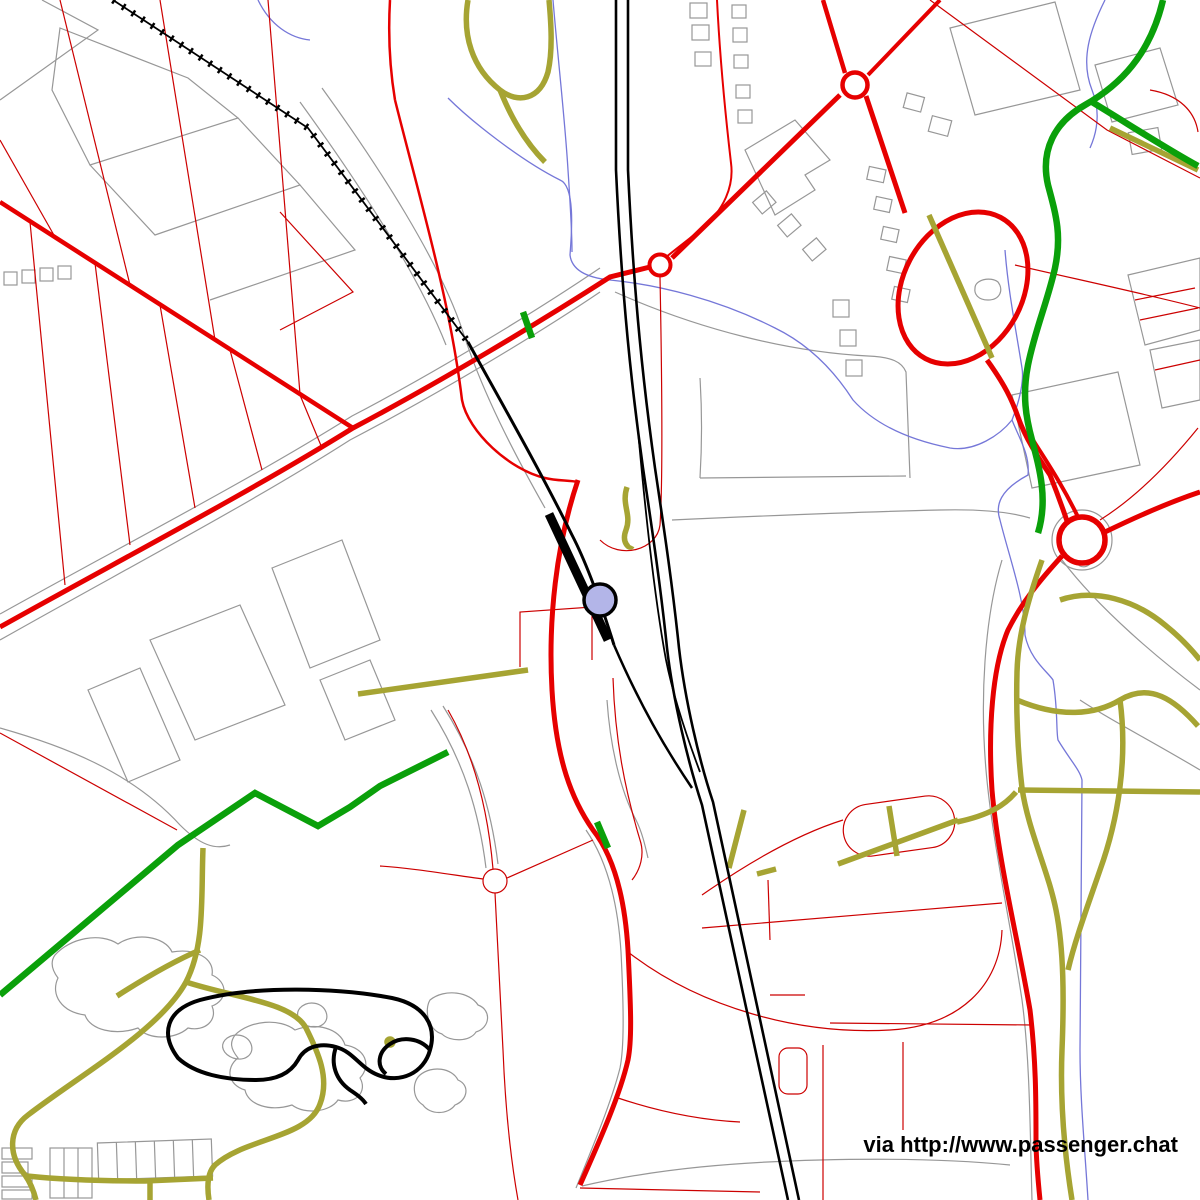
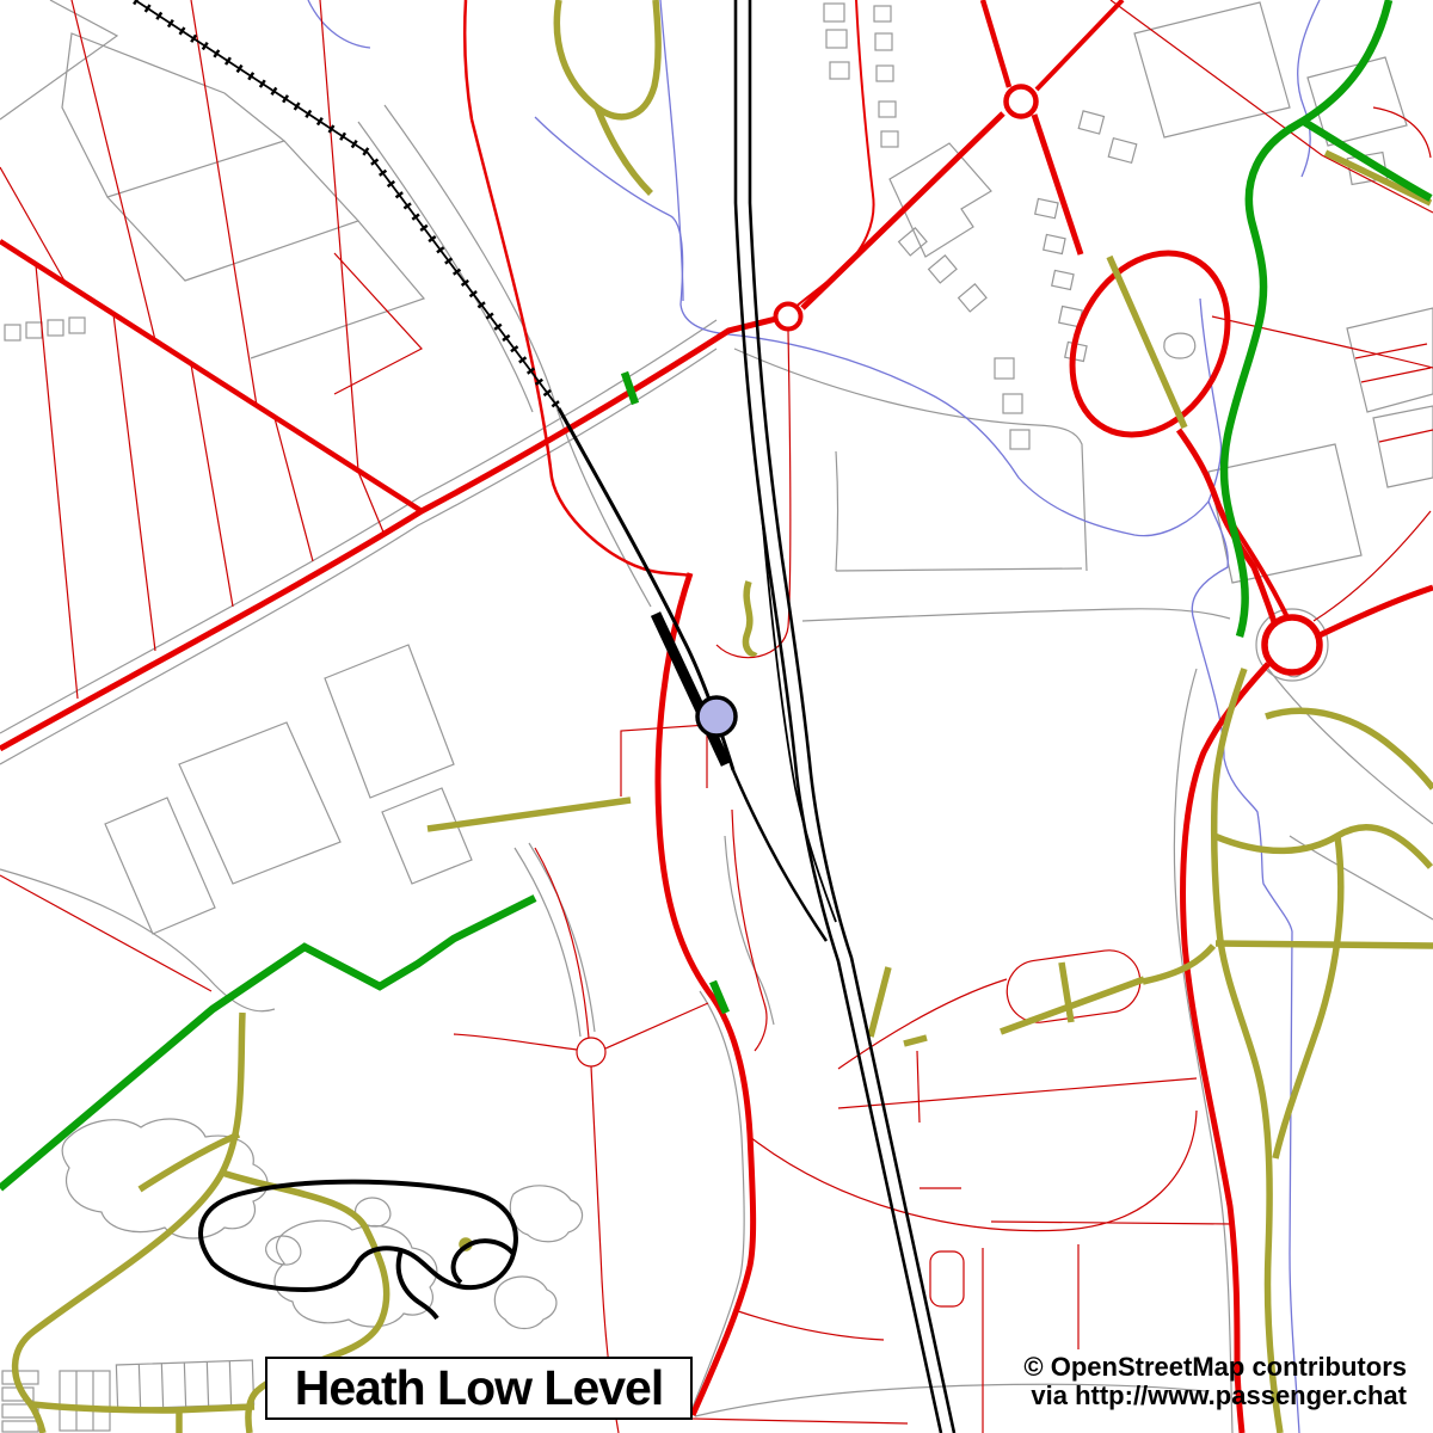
+ Heath Low Level
+ © OpenStreetMap contributors
  via http://www.passenger.chat
